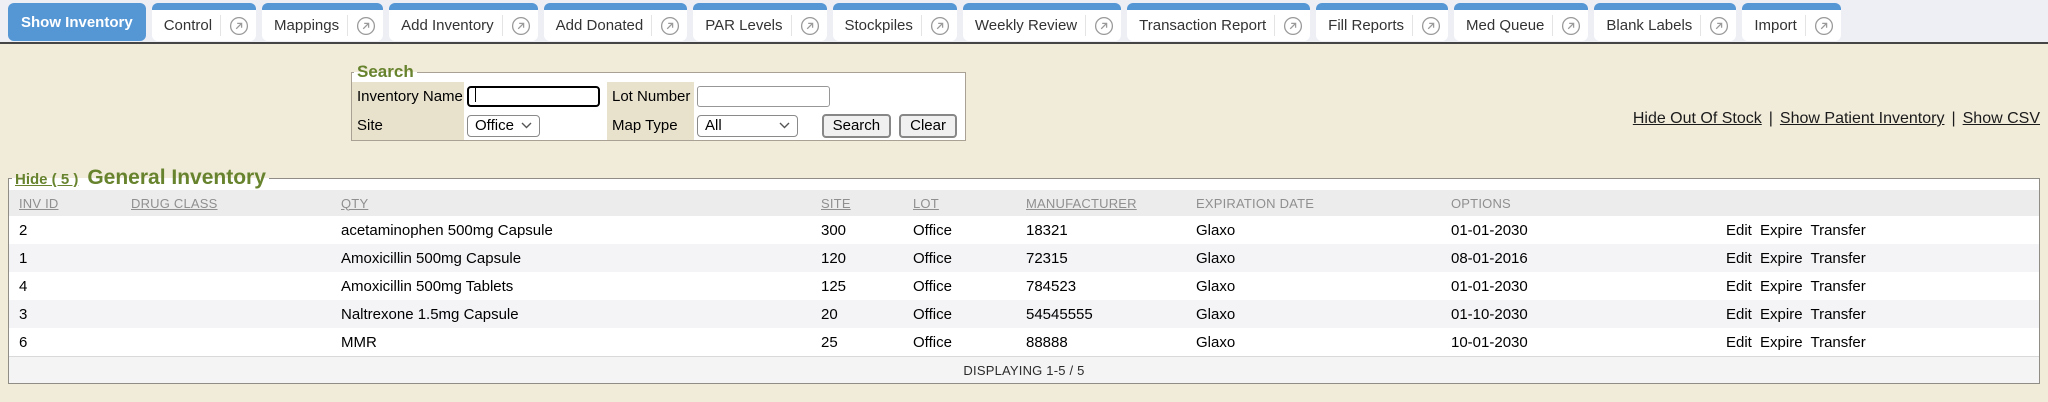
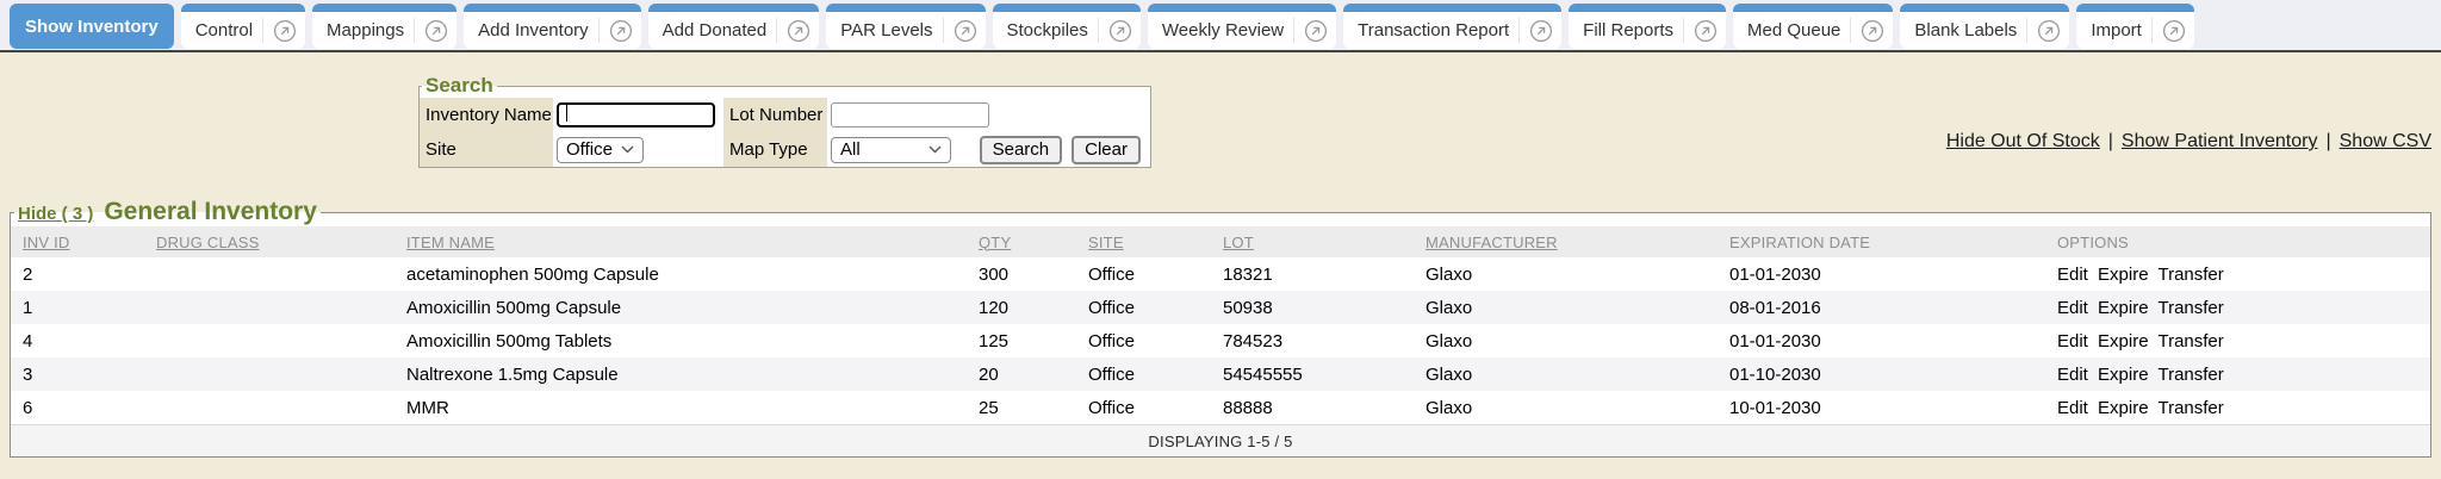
  Show Inventory
  Control
  Mappings
  Add Inventory
  Add Donated
  PAR Levels
  Stockpiles
  Weekly Review
  Transaction Report
  Fill Reports
  Med Queue
  Blank Labels
  Import
  Search
  Inventory Name
  Lot Number
  Site
  Office
  Map Type
  All
  Search
  Clear
  Hide Out Of Stock
  |
  Show Patient Inventory
  |
  Show CSV
- Hide ( 5 )
+ Hide ( 3 )
  General Inventory
  INV ID
  DRUG CLASS
+ ITEM NAME
  QTY
  SITE
  LOT
  MANUFACTURER
  EXPIRATION DATE
  OPTIONS
  2
  acetaminophen 500mg Capsule
  300
  Office
  18321
  Glaxo
  01-01-2030
  Edit Expire Transfer
  1
  Amoxicillin 500mg Capsule
  120
  Office
- 72315
+ 50938
  Glaxo
  08-01-2016
  Edit Expire Transfer
  4
  Amoxicillin 500mg Tablets
  125
  Office
  784523
  Glaxo
  01-01-2030
  Edit Expire Transfer
  3
  Naltrexone 1.5mg Capsule
  20
  Office
  54545555
  Glaxo
  01-10-2030
  Edit Expire Transfer
  6
  MMR
  25
  Office
  88888
  Glaxo
  10-01-2030
  Edit Expire Transfer
  DISPLAYING 1-5 / 5
